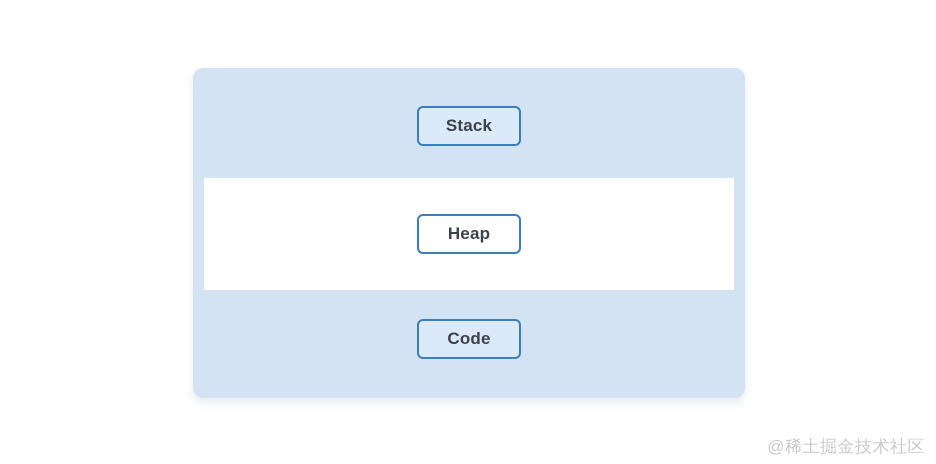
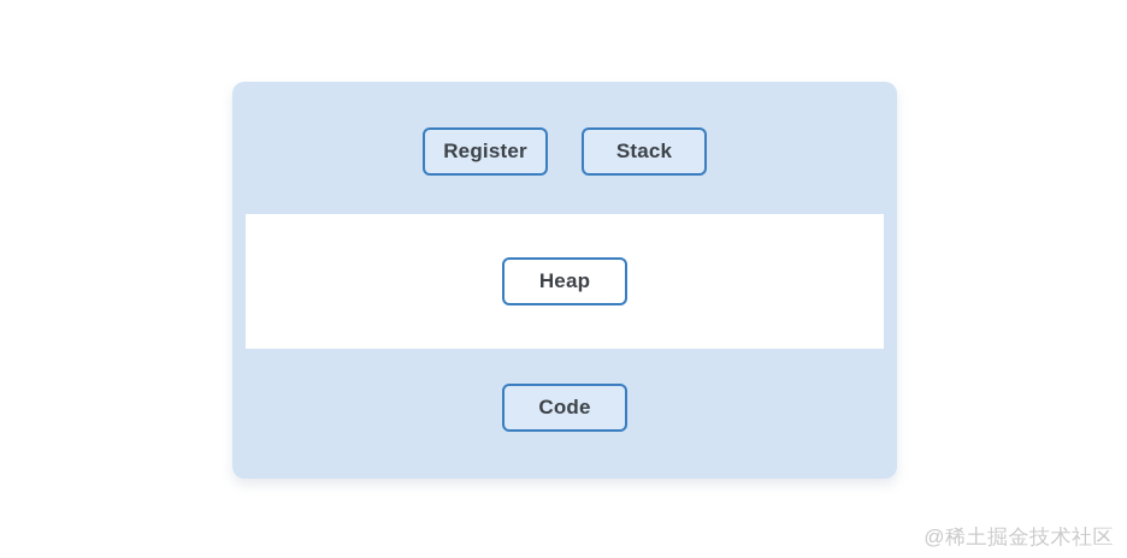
+ Register
  Stack
  Heap
  Code
  @稀土掘金技术社区
